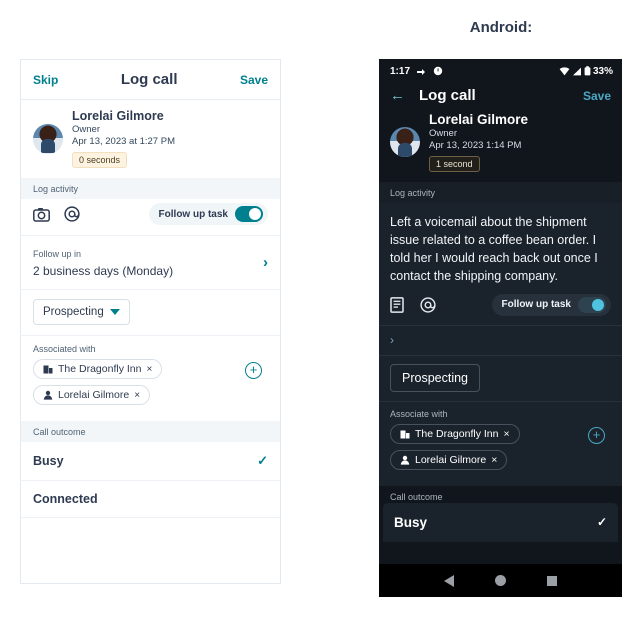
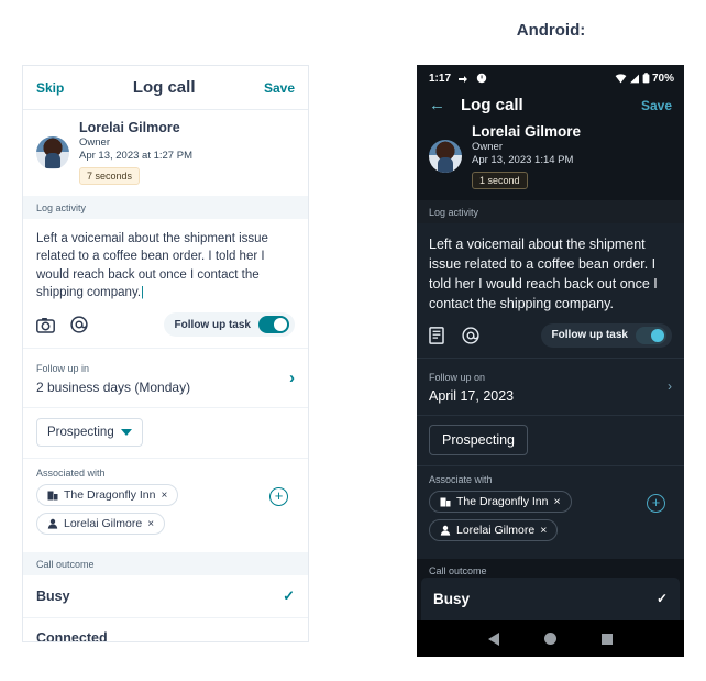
  Skip
  Log call
  Save
  Lorelai Gilmore
  Owner
  Apr 13, 2023 at 1:27 PM
- 0 seconds
+ 7 seconds
  Log activity
+ Left a voicemail about the shipment issue related to a coffee bean order. I told her I would reach back out once I contact the shipping company.|
  Follow up task
  Follow up in
  2 business days (Monday)
  ›
  Prospecting
  Associated with
  The Dragonfly Inn
  ×
  Lorelai Gilmore
  ×
  +
  Call outcome
  Busy
  ✓
  Connected
  Android:
  1:17
- 33%
+ 70%
  ←
  Log call
  Save
  Lorelai Gilmore
  Owner
  Apr 13, 2023 1:14 PM
  1 second
  Log activity
  Left a voicemail about the shipment issue related to a coffee bean order. I told her I would reach back out once I contact the shipping company.
  Follow up task
+ Follow up on
+ April 17, 2023
  ›
  Prospecting
  Associate with
  The Dragonfly Inn
  ×
  Lorelai Gilmore
  ×
  +
  Call outcome
  Busy
  ✓
